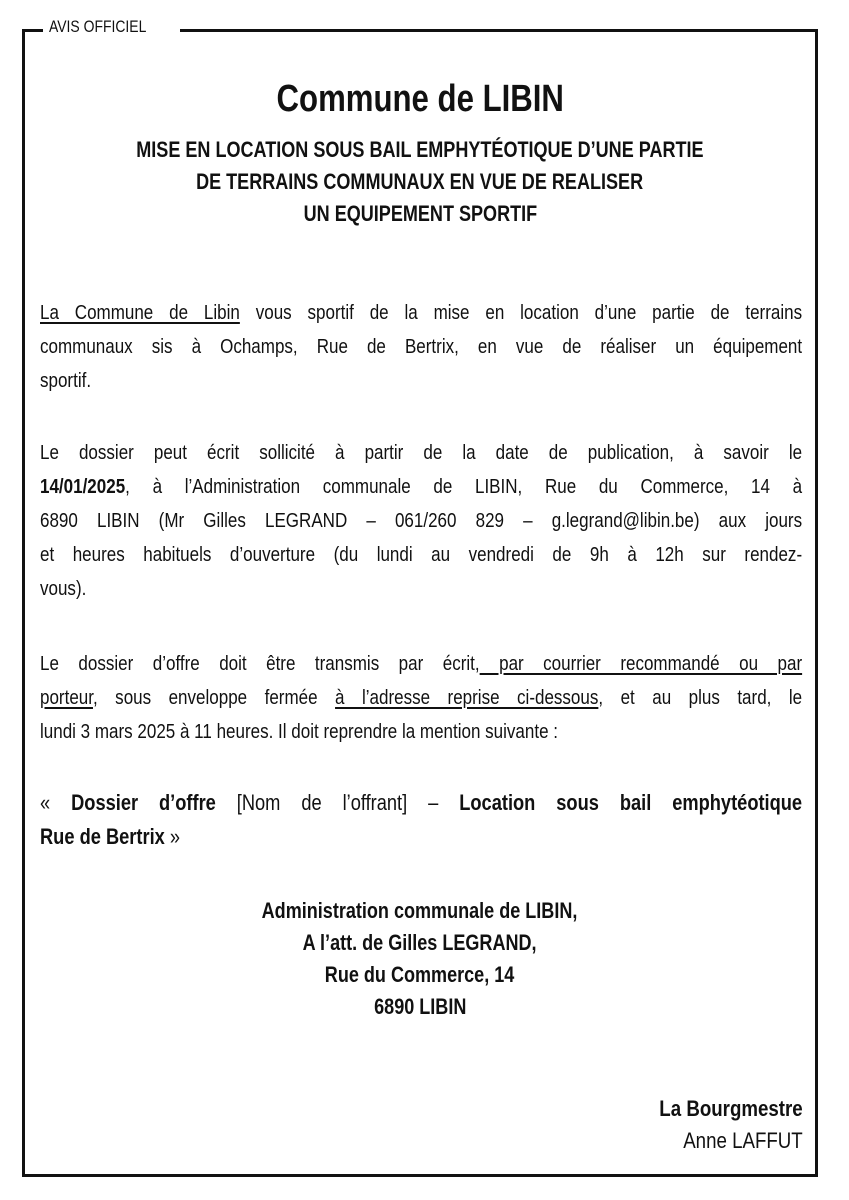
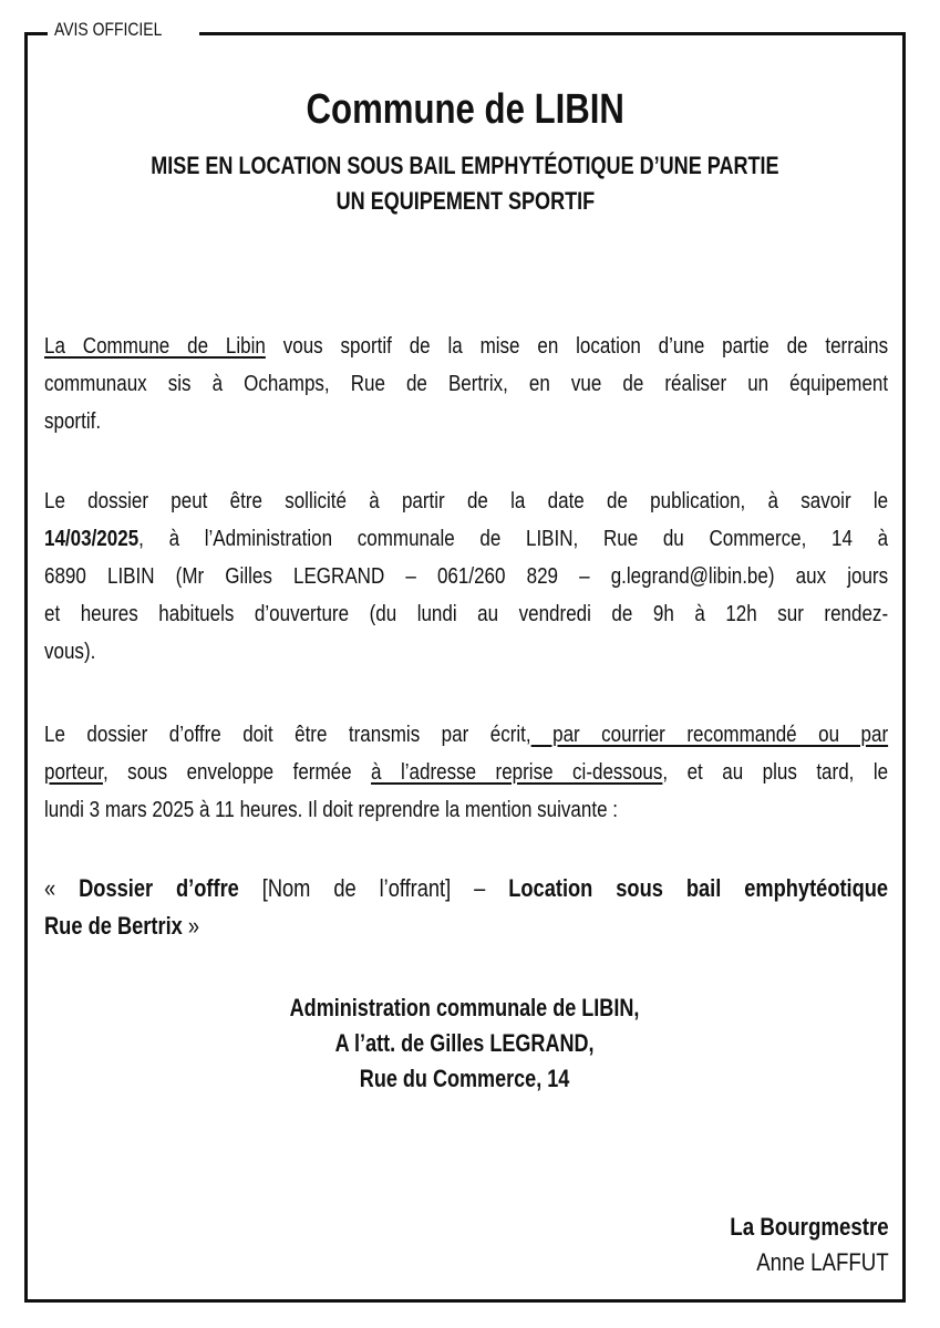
  AVIS OFFICIEL
  Commune de LIBIN
  MISE EN LOCATION SOUS BAIL EMPHYTÉOTIQUE D’UNE PARTIE
- DE TERRAINS COMMUNAUX EN VUE DE REALISER
  UN EQUIPEMENT SPORTIF
  La Commune de Libin vous sportif de la mise en location d’une partie de terrains
  communaux sis à Ochamps, Rue de Bertrix, en vue de réaliser un équipement
  sportif.
- Le dossier peut écrit sollicité à partir de la date de publication, à savoir le
+ Le dossier peut être sollicité à partir de la date de publication, à savoir le
- 14/01/2025, à l’Administration communale de LIBIN, Rue du Commerce, 14 à
+ 14/03/2025, à l’Administration communale de LIBIN, Rue du Commerce, 14 à
  6890 LIBIN (Mr Gilles LEGRAND – 061/260 829 – g.legrand@libin.be) aux jours
  et heures habituels d’ouverture (du lundi au vendredi de 9h à 12h sur rendez-
  vous).
  Le dossier d’offre doit être transmis par écrit, par courrier recommandé ou par
  porteur, sous enveloppe fermée à l’adresse reprise ci-dessous, et au plus tard, le
  lundi 3 mars 2025 à 11 heures. Il doit reprendre la mention suivante :
  « Dossier d’offre [Nom de l’offrant] – Location sous bail emphytéotique
  Rue de Bertrix »
  Administration communale de LIBIN,
  A l’att. de Gilles LEGRAND,
  Rue du Commerce, 14
- 6890 LIBIN
  La Bourgmestre
  Anne LAFFUT
